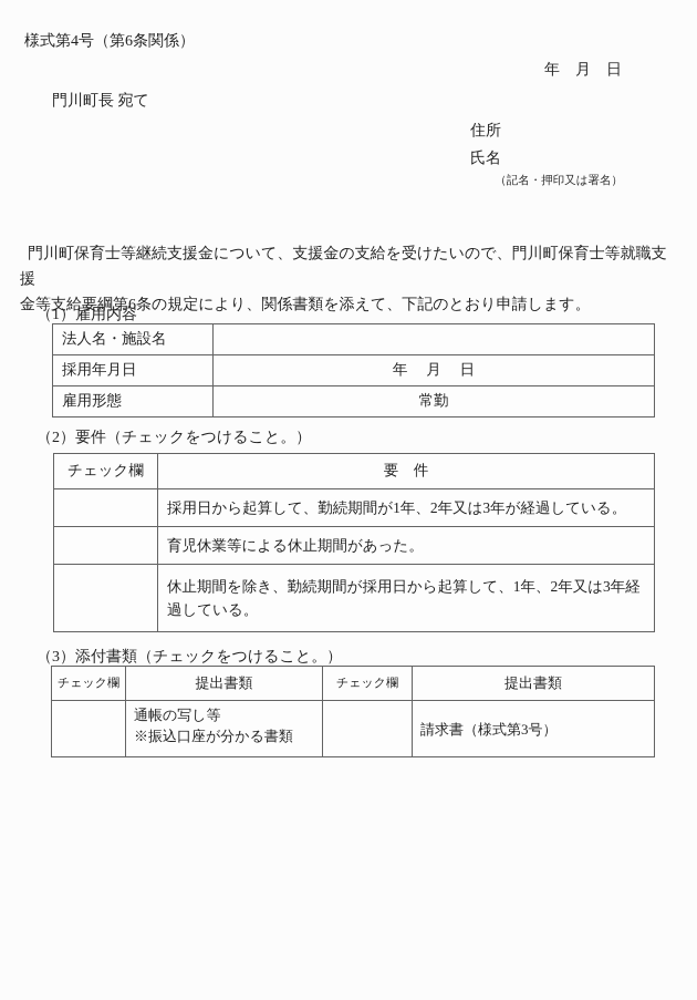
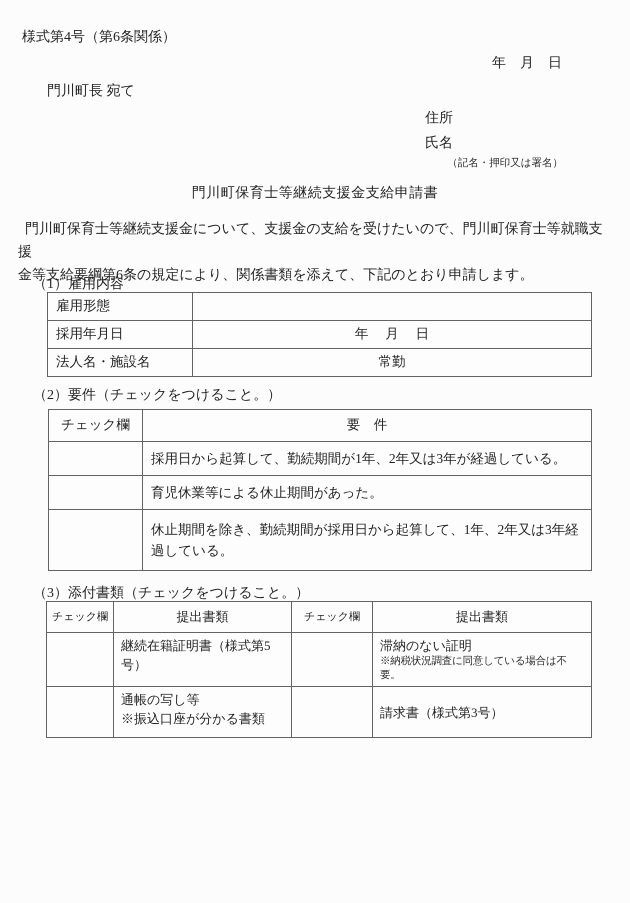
  様式第4号（第6条関係）
  年 月 日
  門川町長 宛て
  住所
  氏名
  （記名・押印又は署名）
+ 門川町保育士等継続支援金支給申請書
  門川町保育士等継続支援金について、支援金の支給を受けたいので、門川町保育士等就職支援
  金等支給要綱第6条の規定により、関係書類を添えて、下記のとおり申請します。
  （1）雇用内容
- 法人名・施設名
+ 雇用形態
  採用年月日	年 月 日
- 雇用形態	常勤
+ 法人名・施設名	常勤
  （2）要件（チェックをつけること。）
  チェック欄	要 件
  	採用日から起算して、勤続期間が1年、2年又は3年が経過している。
  	育児休業等による休止期間があった。
  	休止期間を除き、勤続期間が採用日から起算して、1年、2年又は3年経過している。
  （3）添付書類（チェックをつけること。）
  チェック欄	提出書類	チェック欄	提出書類
+ 	継続在籍証明書（様式第5号）		滞納のない証明 ※納税状況調査に同意している場合は不要。
  	通帳の写し等 ※振込口座が分かる書類		請求書（様式第3号）
